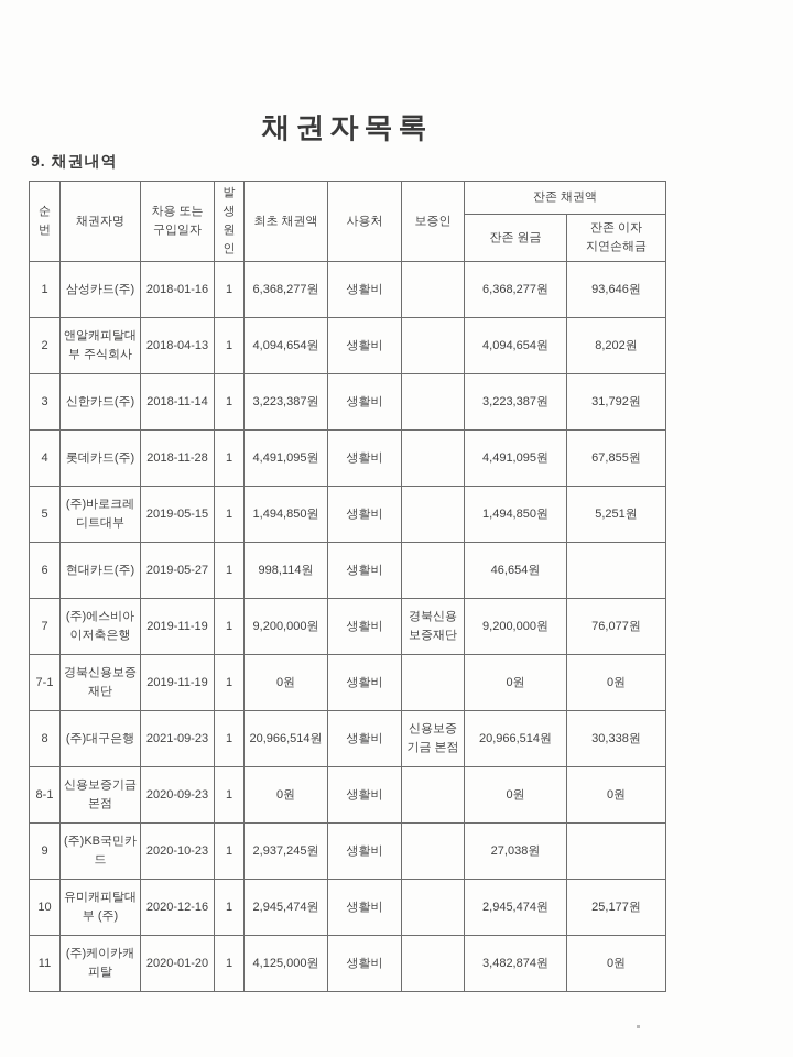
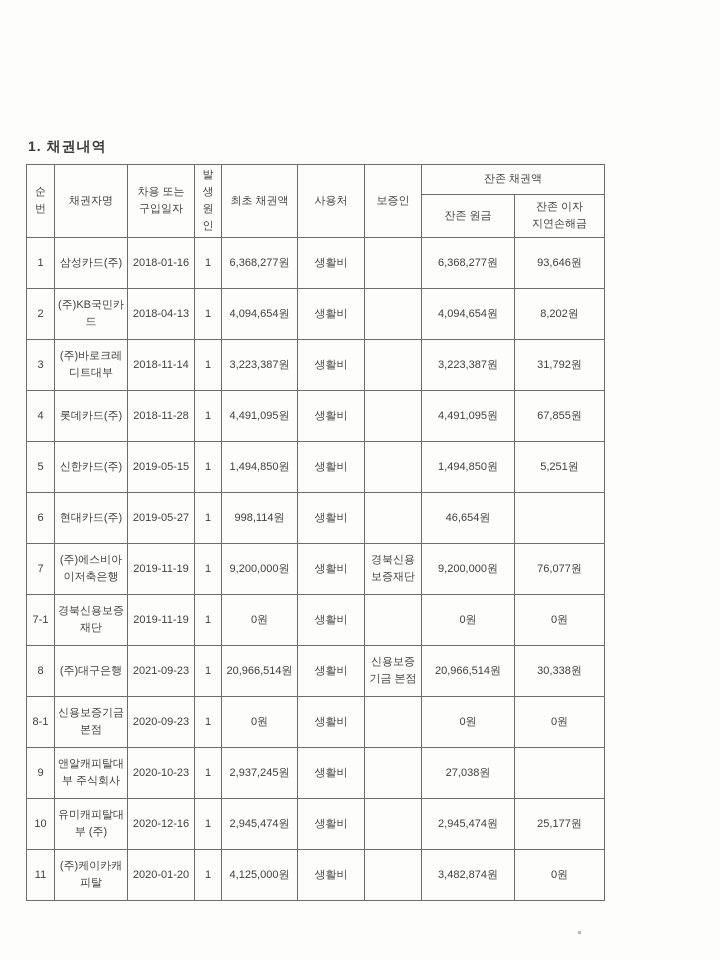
- 채권자목록
- 9. 채권내역
+ 1. 채권내역
  순번	채권자명	차용 또는 구입일자	발생 원인	최초 채권액	사용처	보증인	잔존 채권액
  잔존 원금	잔존 이자 지연손해금
  1	삼성카드(주)	2018-01-16	1	6,368,277원	생활비		6,368,277원	93,646원
- 2	앤알캐피탈대부 주식회사	2018-04-13	1	4,094,654원	생활비		4,094,654원	8,202원
+ 2	(주)KB국민카드	2018-04-13	1	4,094,654원	생활비		4,094,654원	8,202원
- 3	신한카드(주)	2018-11-14	1	3,223,387원	생활비		3,223,387원	31,792원
+ 3	(주)바로크레디트대부	2018-11-14	1	3,223,387원	생활비		3,223,387원	31,792원
  4	롯데카드(주)	2018-11-28	1	4,491,095원	생활비		4,491,095원	67,855원
- 5	(주)바로크레디트대부	2019-05-15	1	1,494,850원	생활비		1,494,850원	5,251원
+ 5	신한카드(주)	2019-05-15	1	1,494,850원	생활비		1,494,850원	5,251원
  6	현대카드(주)	2019-05-27	1	998,114원	생활비		46,654원
  7	(주)에스비아이저축은행	2019-11-19	1	9,200,000원	생활비	경북신용보증재단	9,200,000원	76,077원
  7-1	경북신용보증재단	2019-11-19	1	0원	생활비		0원	0원
  8	(주)대구은행	2021-09-23	1	20,966,514원	생활비	신용보증기금 본점	20,966,514원	30,338원
  8-1	신용보증기금 본점	2020-09-23	1	0원	생활비		0원	0원
- 9	(주)KB국민카드	2020-10-23	1	2,937,245원	생활비		27,038원
+ 9	앤알캐피탈대부 주식회사	2020-10-23	1	2,937,245원	생활비		27,038원
  10	유미캐피탈대부 (주)	2020-12-16	1	2,945,474원	생활비		2,945,474원	25,177원
  11	(주)케이카캐피탈	2020-01-20	1	4,125,000원	생활비		3,482,874원	0원
